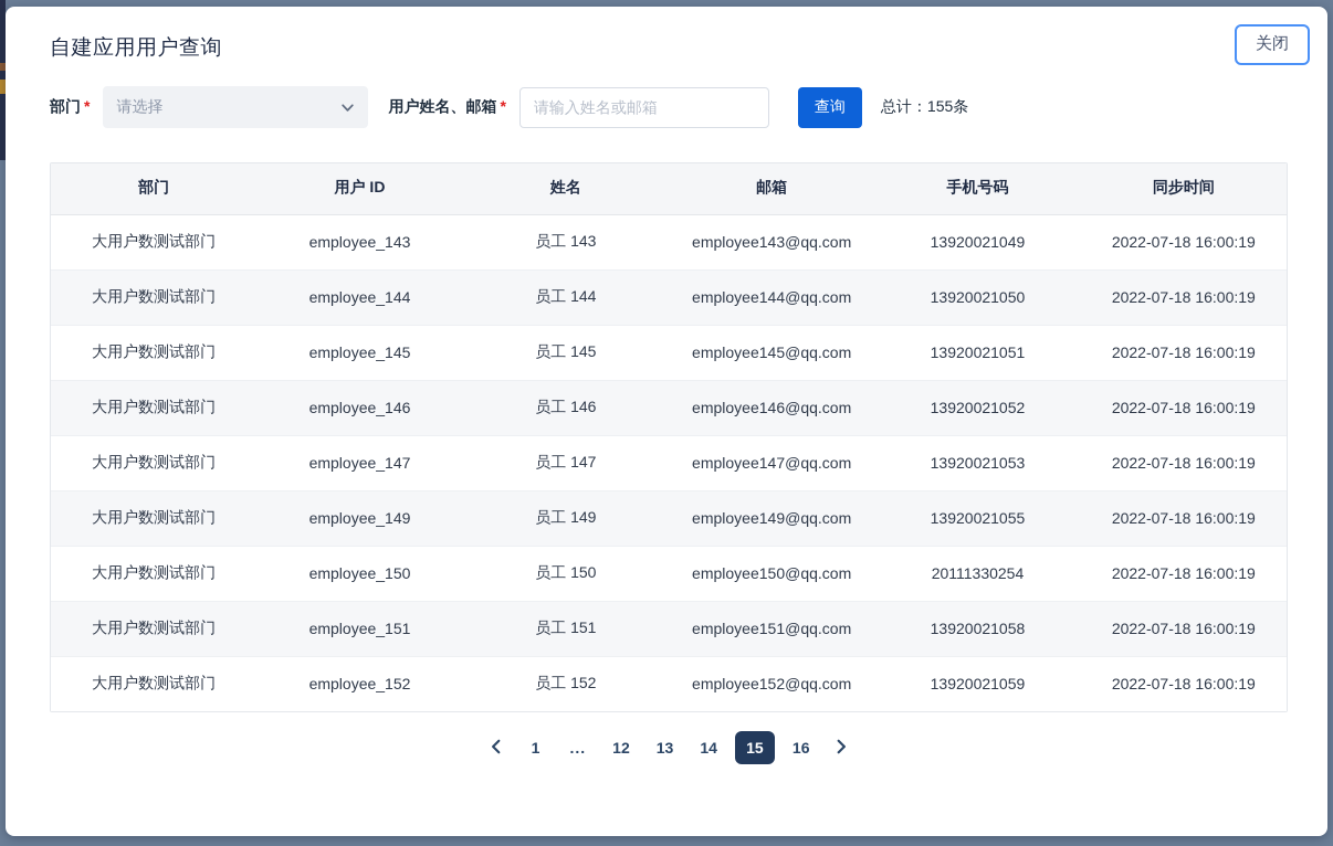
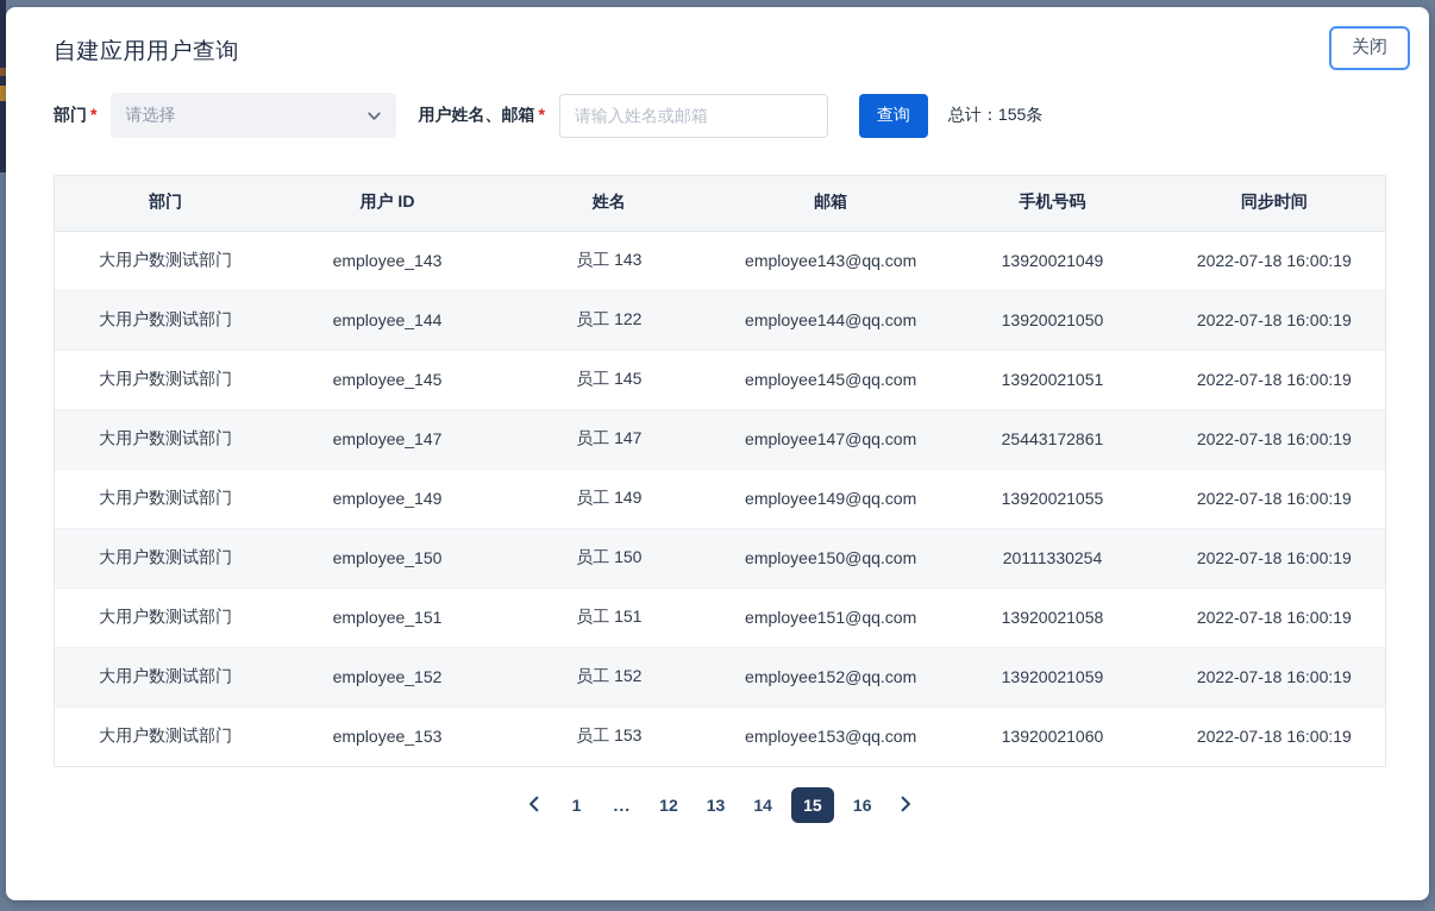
  自建应用用户查询
  关闭
  部门 *
  请选择
  用户姓名、邮箱 *
  请输入姓名或邮箱
  查询
  总计：155条
  部门	用户 ID	姓名	邮箱	手机号码	同步时间
  大用户数测试部门	employee_143	员工 143	employee143@qq.com	13920021049	2022-07-18 16:00:19
- 大用户数测试部门	employee_144	员工 144	employee144@qq.com	13920021050	2022-07-18 16:00:19
+ 大用户数测试部门	employee_144	员工 122	employee144@qq.com	13920021050	2022-07-18 16:00:19
  大用户数测试部门	employee_145	员工 145	employee145@qq.com	13920021051	2022-07-18 16:00:19
- 大用户数测试部门	employee_146	员工 146	employee146@qq.com	13920021052	2022-07-18 16:00:19
- 大用户数测试部门	employee_147	员工 147	employee147@qq.com	13920021053	2022-07-18 16:00:19
+ 大用户数测试部门	employee_147	员工 147	employee147@qq.com	25443172861	2022-07-18 16:00:19
  大用户数测试部门	employee_149	员工 149	employee149@qq.com	13920021055	2022-07-18 16:00:19
  大用户数测试部门	employee_150	员工 150	employee150@qq.com	20111330254	2022-07-18 16:00:19
  大用户数测试部门	employee_151	员工 151	employee151@qq.com	13920021058	2022-07-18 16:00:19
  大用户数测试部门	employee_152	员工 152	employee152@qq.com	13920021059	2022-07-18 16:00:19
+ 大用户数测试部门	employee_153	员工 153	employee153@qq.com	13920021060	2022-07-18 16:00:19
  1
  ...
  12
  13
  14
  15
  16
